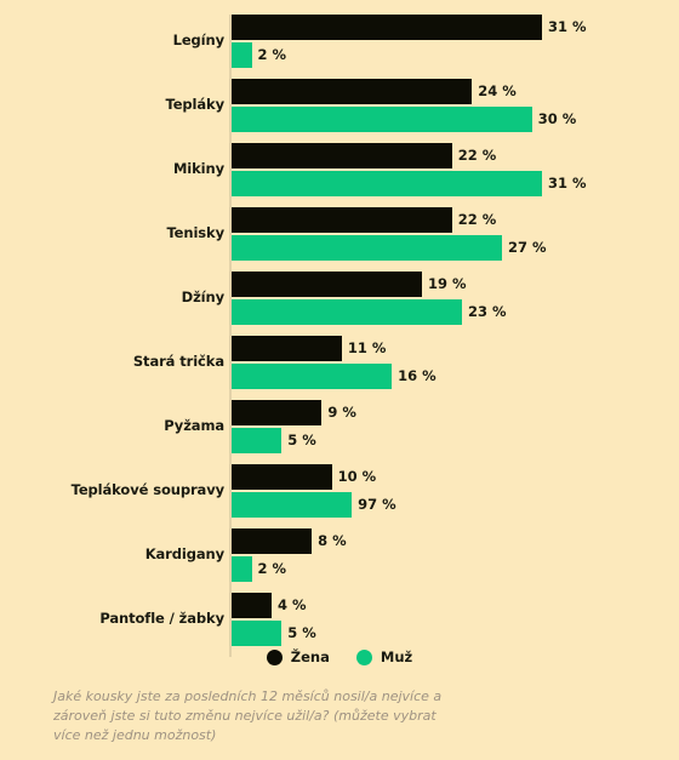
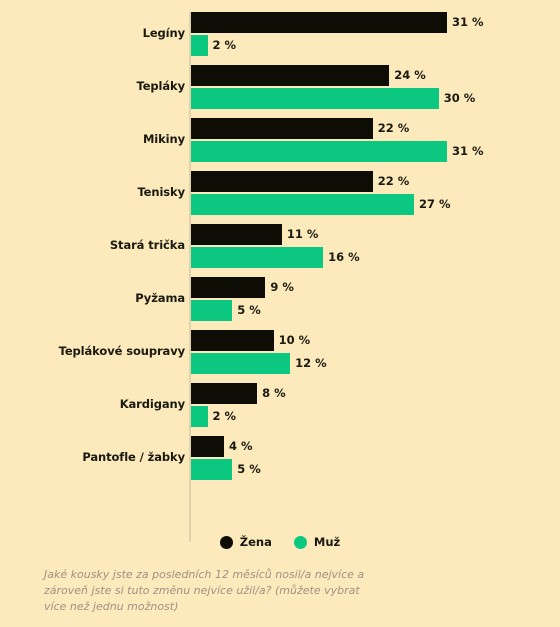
  31 %
  2 %
  Legíny
  24 %
  30 %
  Tepláky
  22 %
  31 %
  Mikiny
  22 %
  27 %
  Tenisky
- 19 %
- 23 %
- Džíny
  11 %
  16 %
  Stará trička
  9 %
  5 %
  Pyžama
  10 %
- 97 %
+ 12 %
  Teplákové soupravy
  8 %
  2 %
  Kardigany
  4 %
  5 %
  Pantofle / žabky
  Žena
  Muž
  Jaké kousky jste za posledních 12 měsíců nosil/a nejvíce a zároveň jste si tuto změnu nejvíce užil/a? (můžete vybrat více než jednu možnost)
